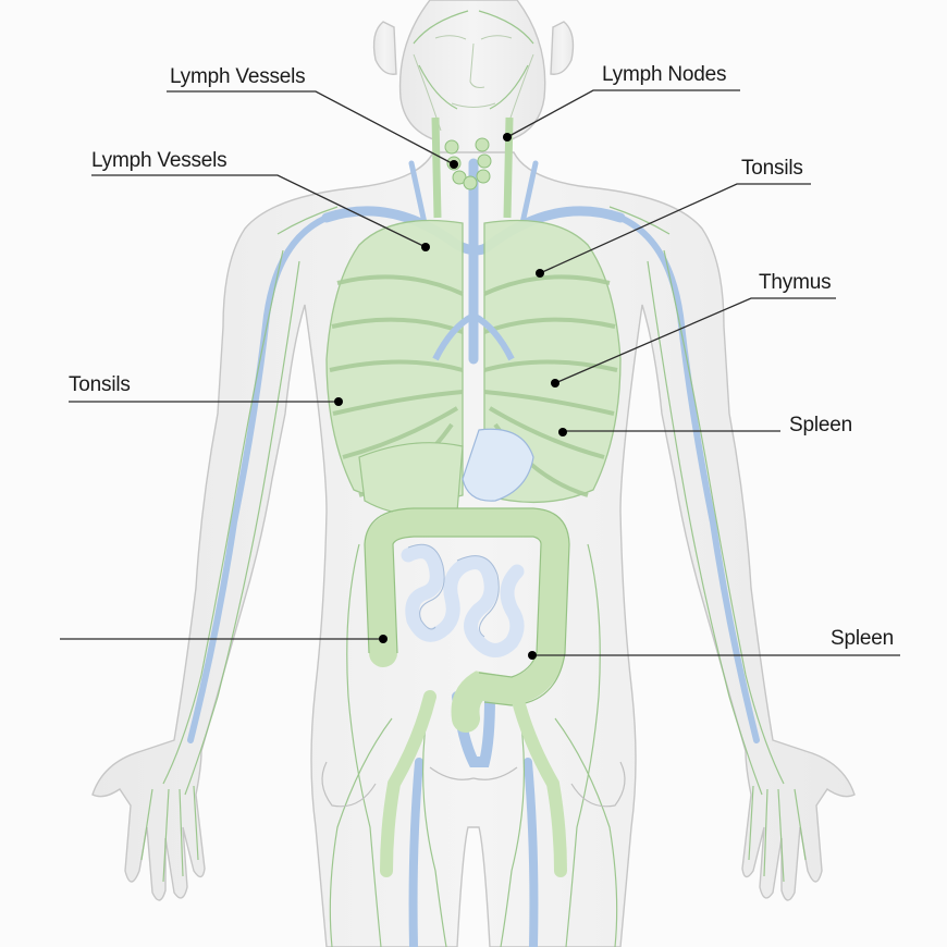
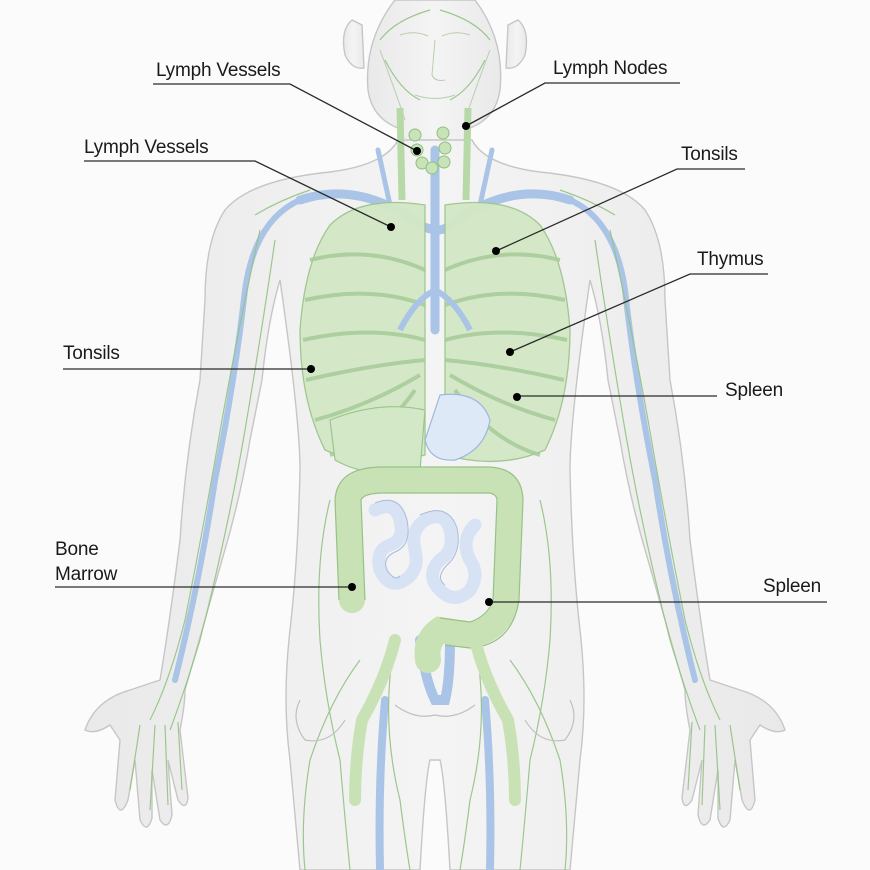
  Lymph Vessels
  Lymph Nodes
  Lymph Vessels
  Tonsils
  Thymus
  Tonsils
  Spleen
+ Bone
+ Marrow
  Spleen
